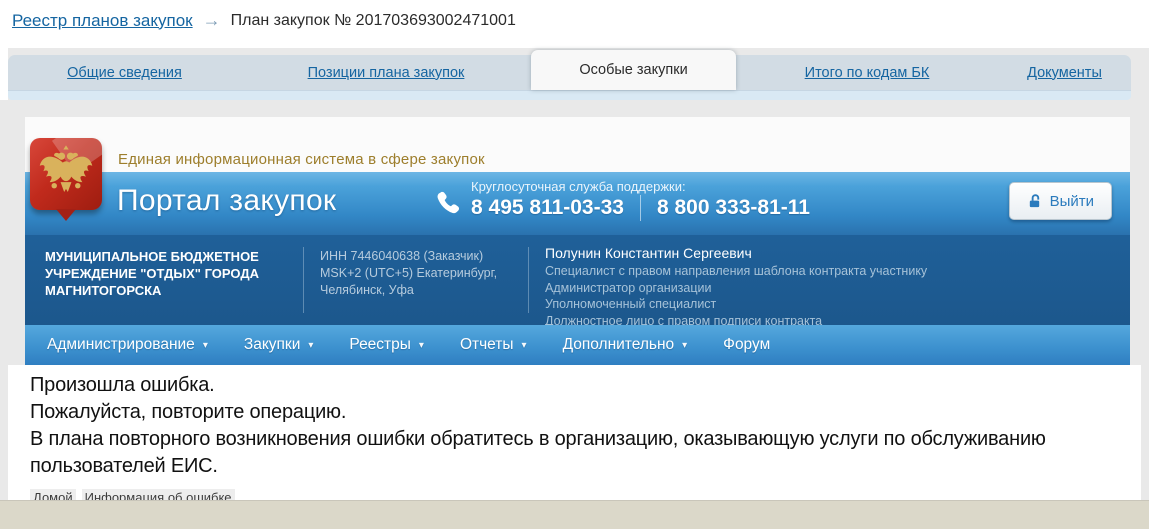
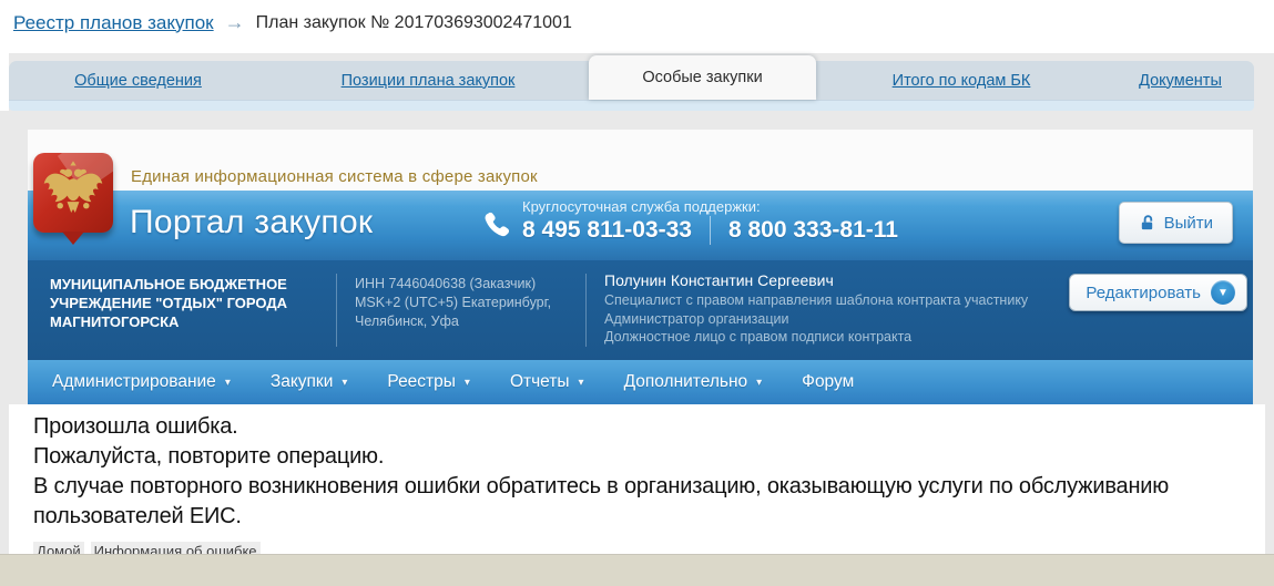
  Реестр планов закупок
  →
  План закупок № 201703693002471001
  Общие сведения
  Позиции плана закупок
  Особые закупки
  Итого по кодам БК
  Документы
  Единая информационная система в сфере закупок
  Портал закупок
  Круглосуточная служба поддержки:
  8 495 811-03-33
  8 800 333-81-11
  Выйти
  МУНИЦИПАЛЬНОЕ БЮДЖЕТНОЕ УЧРЕЖДЕНИЕ "ОТДЫХ" ГОРОДА МАГНИТОГОРСКА
  ИНН 7446040638 (Заказчик)
  MSK+2 (UTC+5) Екатеринбург, Челябинск, Уфа
  Полунин Константин Сергеевич
  Специалист с правом направления шаблона контракта участнику
  Администратор организации
- Уполномоченный специалист
  Должностное лицо с правом подписи контракта
+ Редактировать
+ ▼
  Администрирование
  ▾
  Закупки
  ▾
  Реестры
  ▾
  Отчеты
  ▾
  Дополнительно
  ▾
  Форум
  Произошла ошибка.
  Пожалуйста, повторите операцию.
- В плана повторного возникновения ошибки обратитесь в организацию, оказывающую услуги по обслуживанию пользователей ЕИС.
+ В случае повторного возникновения ошибки обратитесь в организацию, оказывающую услуги по обслуживанию пользователей ЕИС.
  Домой
  Информация об ошибке
